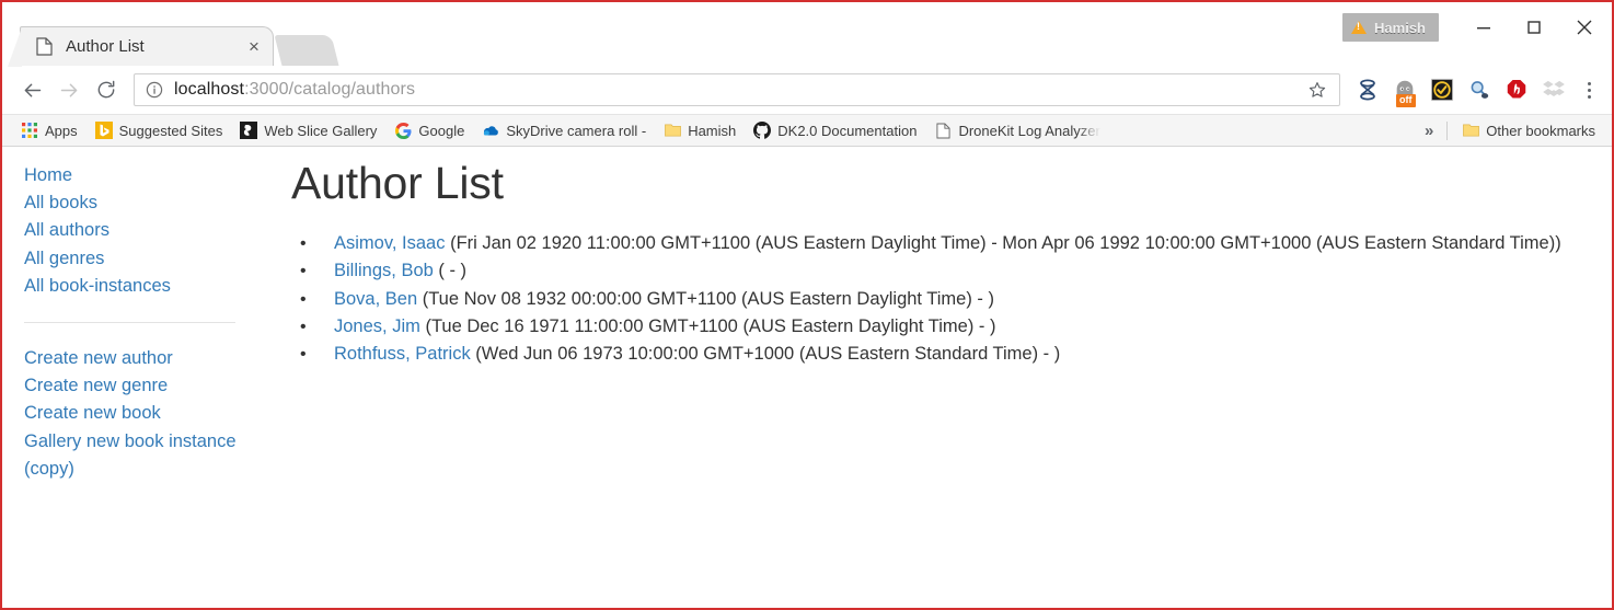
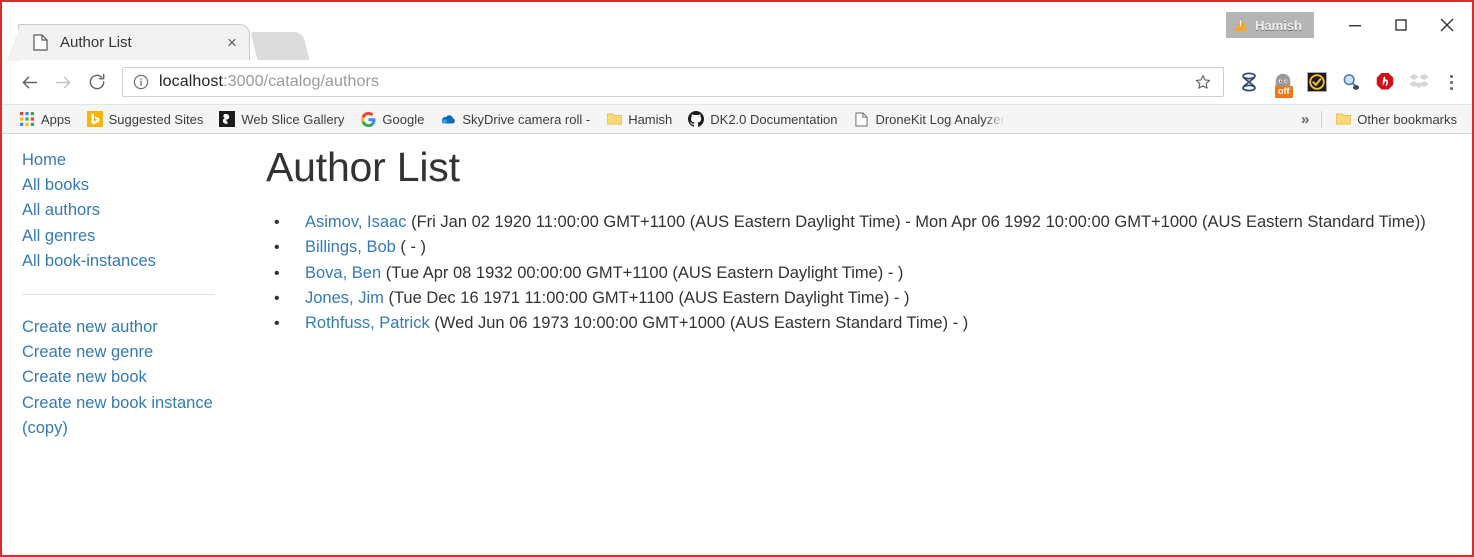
  Author List
  ×
  Hamish
  localhost:3000/catalog/authors
  off
  Apps
  Suggested Sites
  Web Slice Gallery
  Google
  SkyDrive camera roll -
  Hamish
  DK2.0 Documentation
  DroneKit Log Analyzer
  »
  Other bookmarks
  Home
  All books
  All authors
  All genres
  All book-instances
  Create new author
  Create new genre
  Create new book
- Gallery new book instance (copy)
+ Create new book instance (copy)
  Author List
  Asimov, Isaac (Fri Jan 02 1920 11:00:00 GMT+1100 (AUS Eastern Daylight Time) - Mon Apr 06 1992 10:00:00 GMT+1000 (AUS Eastern Standard Time))
  Billings, Bob ( - )
- Bova, Ben (Tue Nov 08 1932 00:00:00 GMT+1100 (AUS Eastern Daylight Time) - )
+ Bova, Ben (Tue Apr 08 1932 00:00:00 GMT+1100 (AUS Eastern Daylight Time) - )
  Jones, Jim (Tue Dec 16 1971 11:00:00 GMT+1100 (AUS Eastern Daylight Time) - )
  Rothfuss, Patrick (Wed Jun 06 1973 10:00:00 GMT+1000 (AUS Eastern Standard Time) - )
